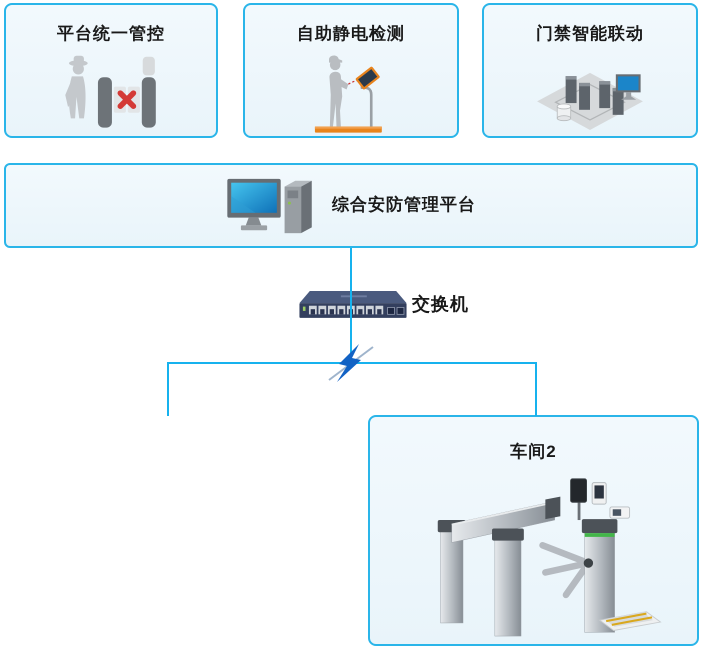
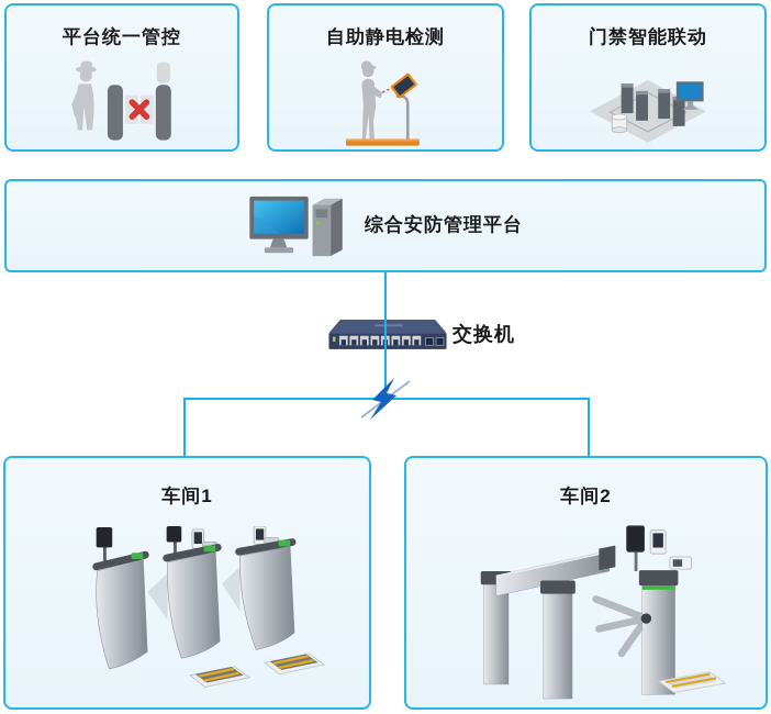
  平台统一管控
  自助静电检测
  门禁智能联动
  综合安防管理平台
  交换机
+ 车间1
  车间2
